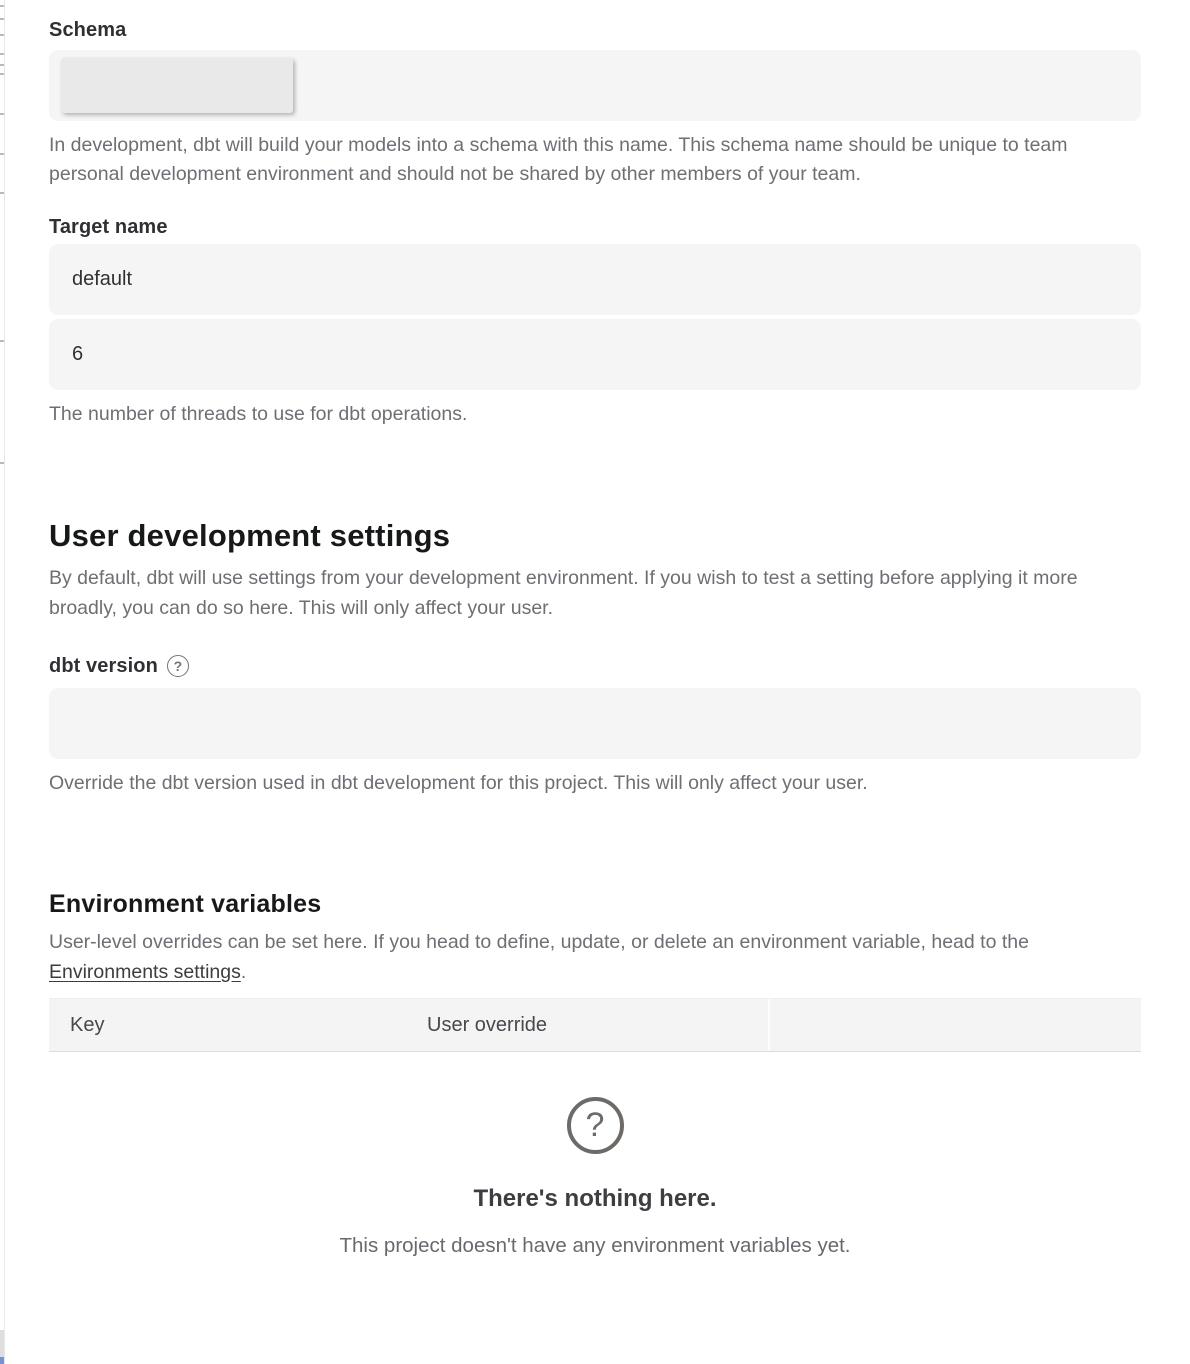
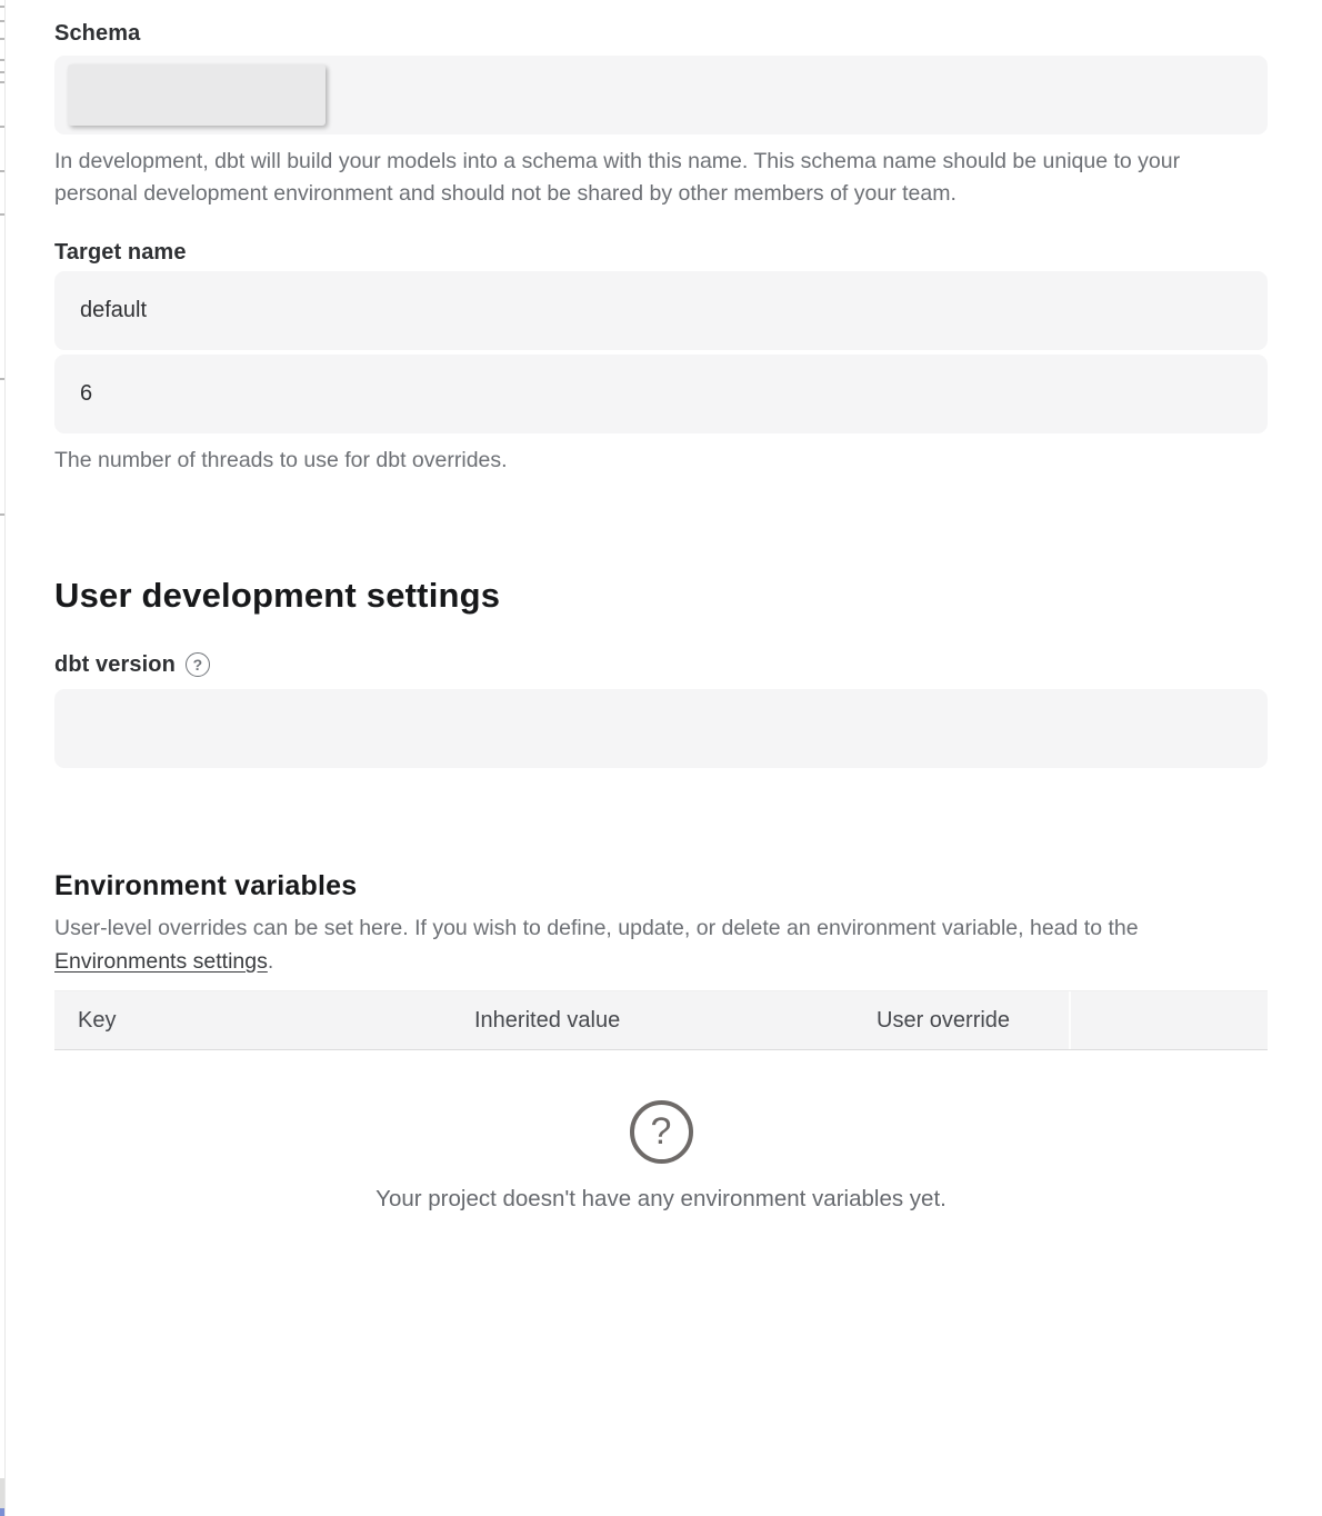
  Schema
- In development, dbt will build your models into a schema with this name. This schema name should be unique to team personal development environment and should not be shared by other members of your team.
+ In development, dbt will build your models into a schema with this name. This schema name should be unique to your personal development environment and should not be shared by other members of your team.
  Target name
  default
  6
- The number of threads to use for dbt operations.
+ The number of threads to use for dbt overrides.
  User development settings
- By default, dbt will use settings from your development environment. If you wish to test a setting before applying it more broadly, you can do so here. This will only affect your user.
  dbt version
  ?
- Override the dbt version used in dbt development for this project. This will only affect your user.
  Environment variables
- User-level overrides can be set here. If you head to define, update, or delete an environment variable, head to the Environments settings.
+ User-level overrides can be set here. If you wish to define, update, or delete an environment variable, head to the Environments settings.
  Key
+ Inherited value
  User override
  ?
- There's nothing here.
- This project doesn't have any environment variables yet.
+ Your project doesn't have any environment variables yet.
